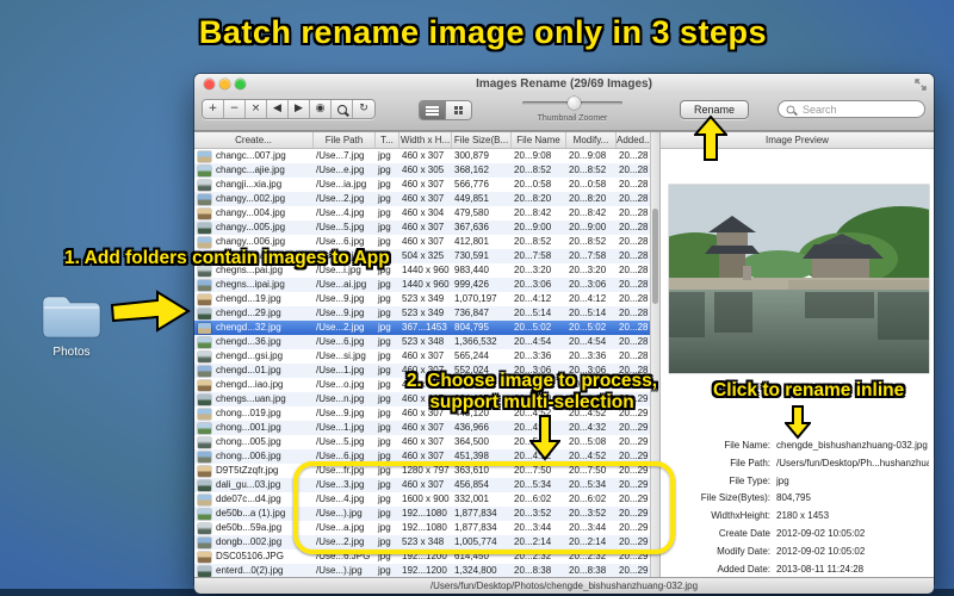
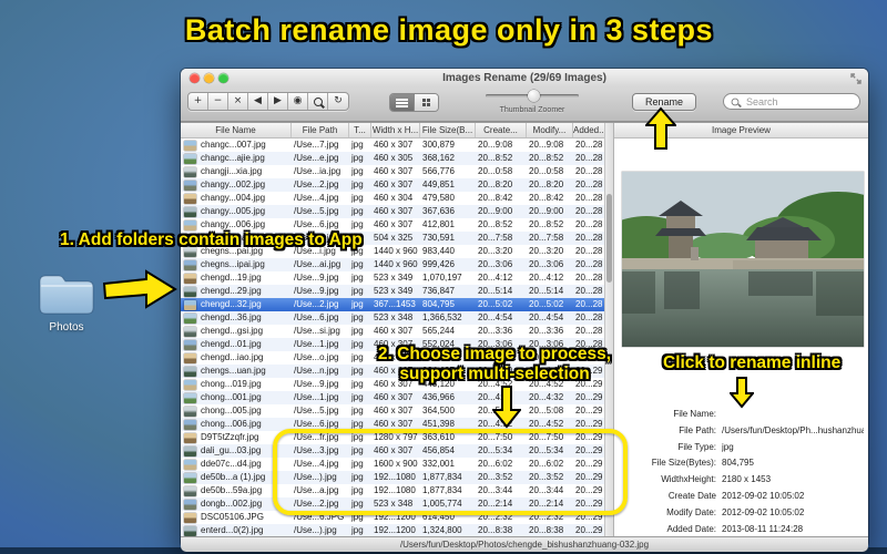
  Batch rename image only in 3 steps
  Photos
  1. Add folders contain images to App
  2. Choose image to process,
  support multi-selection
  Click to rename inline
  Images Rename (29/69 Images)
  +
  −
  ×
  ◀
  ▶
  ◉
  ↻
  Rename
  Search
- Create...
+ File Name
  File Path
  T...
  Width x H...
  File Size(B...
- File Name
+ Create...
  Modify...
  Added..
  changc...007.jpg
  /Use...7.jpg
  jpg
  460 x 307
  300,879
  20...9:08
  20...9:08
  20...28
  changc...ajie.jpg
  /Use...e.jpg
  jpg
  460 x 305
  368,162
  20...8:52
  20...8:52
  20...28
  changji...xia.jpg
  /Use...ia.jpg
  jpg
  460 x 307
  566,776
  20...0:58
  20...0:58
  20...28
  changy...002.jpg
  /Use...2.jpg
  jpg
  460 x 307
  449,851
  20...8:20
  20...8:20
  20...28
  changy...004.jpg
  /Use...4.jpg
  jpg
  460 x 304
  479,580
  20...8:42
  20...8:42
  20...28
  changy...005.jpg
  /Use...5.jpg
  jpg
  460 x 307
  367,636
  20...9:00
  20...9:00
  20...28
  changy...006.jpg
  /Use...6.jpg
  jpg
  460 x 307
  412,801
  20...8:52
  20...8:52
  20...28
  chaoya...uan.jpg
  /Use...n.jpg
  jpg
  504 x 325
  730,591
  20...7:58
  20...7:58
  20...28
  chegns...pai.jpg
  /Use...i.jpg
  jpg
  1440 x 960
  983,440
  20...3:20
  20...3:20
  20...28
  chegns...ipai.jpg
  /Use...ai.jpg
  jpg
  1440 x 960
  999,426
  20...3:06
  20...3:06
  20...28
  chengd...19.jpg
  /Use...9.jpg
  jpg
  523 x 349
  1,070,197
  20...4:12
  20...4:12
  20...28
  chengd...29.jpg
  /Use...9.jpg
  jpg
  523 x 349
  736,847
  20...5:14
  20...5:14
  20...28
  chengd...32.jpg
  /Use...2.jpg
  jpg
  367...1453
  804,795
  20...5:02
  20...5:02
  20...28
  chengd...36.jpg
  /Use...6.jpg
  jpg
  523 x 348
  1,366,532
  20...4:54
  20...4:54
  20...28
  chengd...gsi.jpg
  /Use...si.jpg
  jpg
  460 x 307
  565,244
  20...3:36
  20...3:36
  20...28
  chengd...01.jpg
  /Use...1.jpg
  jpg
  460 x 307
  552,024
  20...3:06
  20...3:06
  20...28
  chengd...iao.jpg
  /Use...o.jpg
  jpg
  460 x 307
  565,379
  20...3:26
  20...3:26
  20...28
  chengs...uan.jpg
  /Use...n.jpg
  jpg
  460 x 307
  324,097
  20...3:00
  20...3:00
  20...29
  chong...019.jpg
  /Use...9.jpg
  jpg
  460 x 307
  443,120
  20...4:52
  20...4:52
  20...29
  chong...001.jpg
  /Use...1.jpg
  jpg
  460 x 307
  436,966
  20...4:32
  20...29
  chong...005.jpg
  /Use...5.jpg
  jpg
  460 x 307
  364,500
  20...5:08
  20...29
  chong...006.jpg
  /Use...6.jpg
  jpg
  460 x 307
  451,398
  20...4:
  20...4:52
  20...29
  D9T5tZzqfr.jpg
  /Use...fr.jpg
  jpg
  1280 x 797
  363,610
  20...7:50
  20...7:50
  20...29
  dali_gu...03.jpg
  /Use...3.jpg
  jpg
  460 x 307
  456,854
  20...5:34
  20...5:34
  20...29
  dde07c...d4.jpg
  /Use...4.jpg
  jpg
  1600 x 900
  332,001
  20...6:02
  20...6:02
  20...29
  de50b...a (1).jpg
  /Use...).jpg
  jpg
  192...1080
  1,877,834
  20...3:52
  20...3:52
  20...29
  de50b...59a.jpg
  /Use...a.jpg
  jpg
  192...1080
  1,877,834
  20...3:44
  20...3:44
  20...29
  dongb...002.jpg
  /Use...2.jpg
  jpg
  523 x 348
  1,005,774
  20...2:14
  20...2:14
  20...29
  DSC05106.JPG
  /Use...6.JPG
  jpg
  192...1200
  614,450
  20...2:32
  20...2:32
  20...29
  enterd...0(2).jpg
  /Use...).jpg
  jpg
  192...1200
  1,324,800
  20...8:38
  20...8:38
  20...29
  Image Preview
  File Name:
- chengde_bishushanzhuang-032.jpg
  File Path:
  /Users/fun/Desktop/Ph...hushanzhu
  File Type:
  jpg
  File Size(Bytes):
  804,795
  WidthxHeight:
  2180 x 1453
  Create Date
  2012-09-02 10:05:02
  Modify Date:
  2012-09-02 10:05:02
  Added Date:
  2013-08-11 11:24:28
  /Users/fun/Desktop/Photos/chengde_bishushanzhuang-032.jpg
